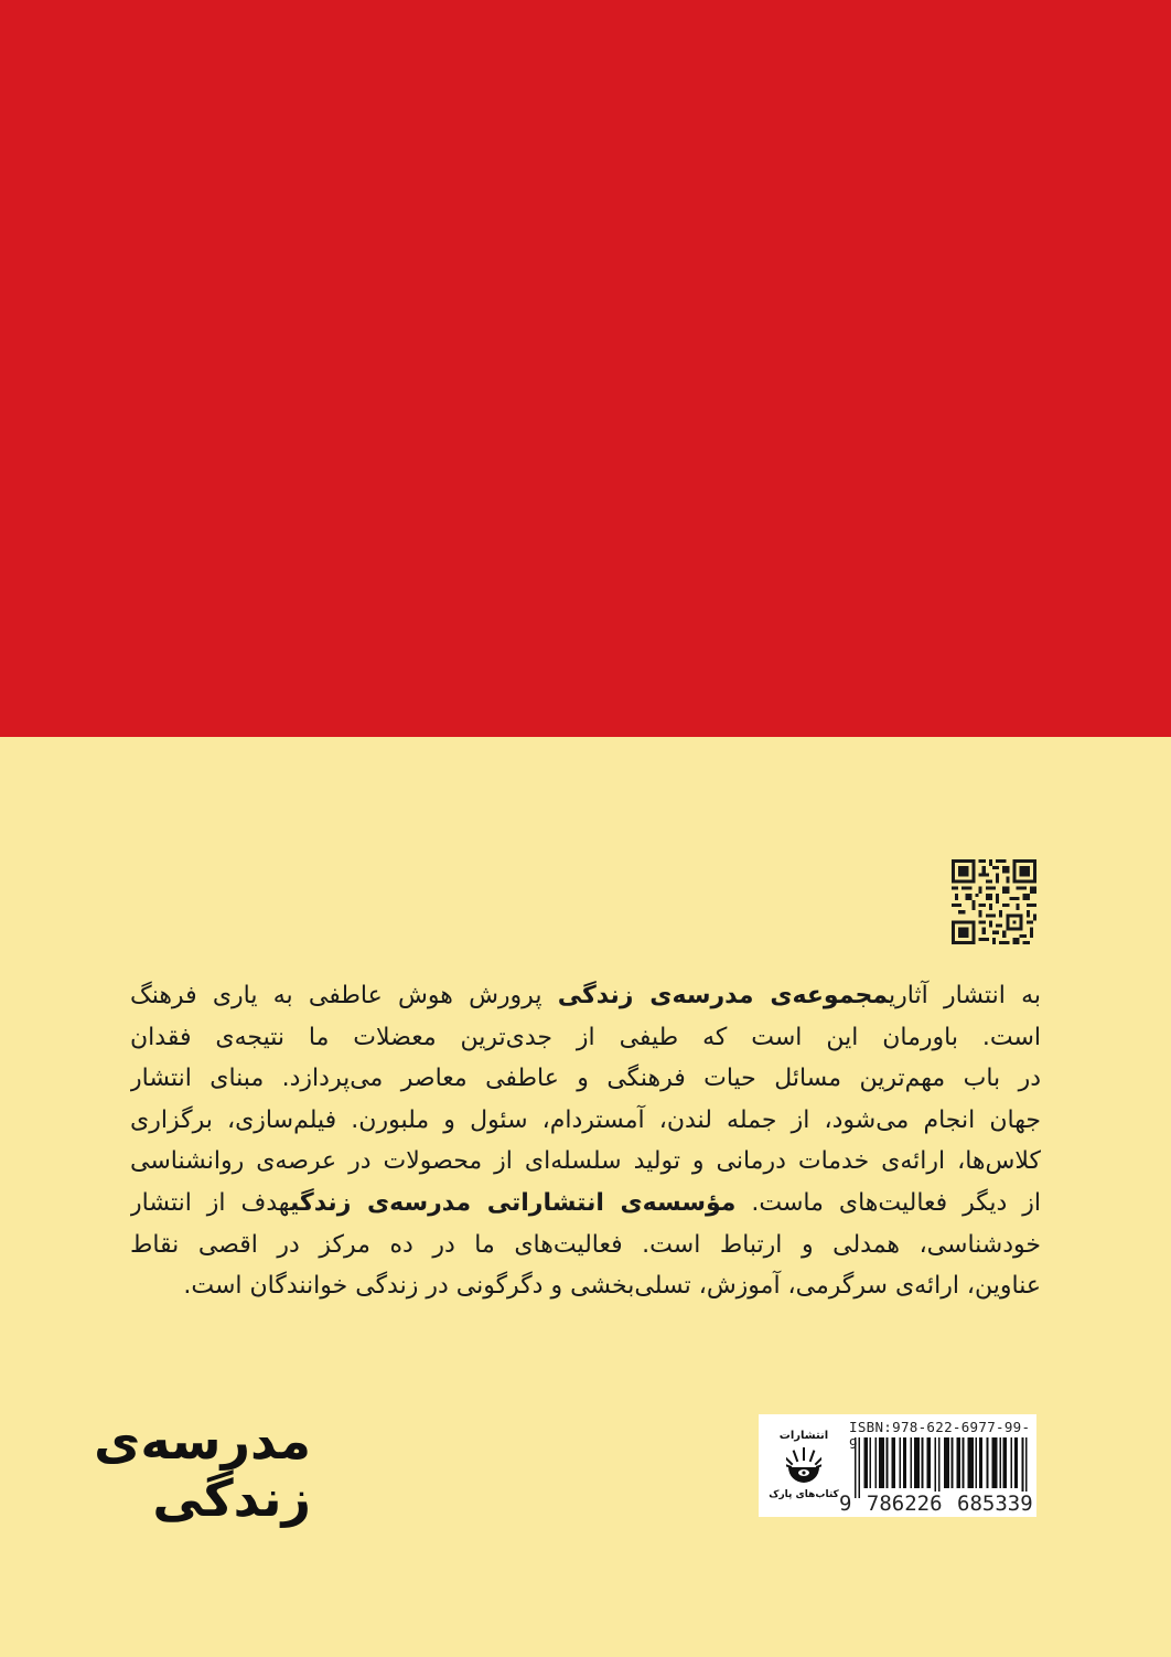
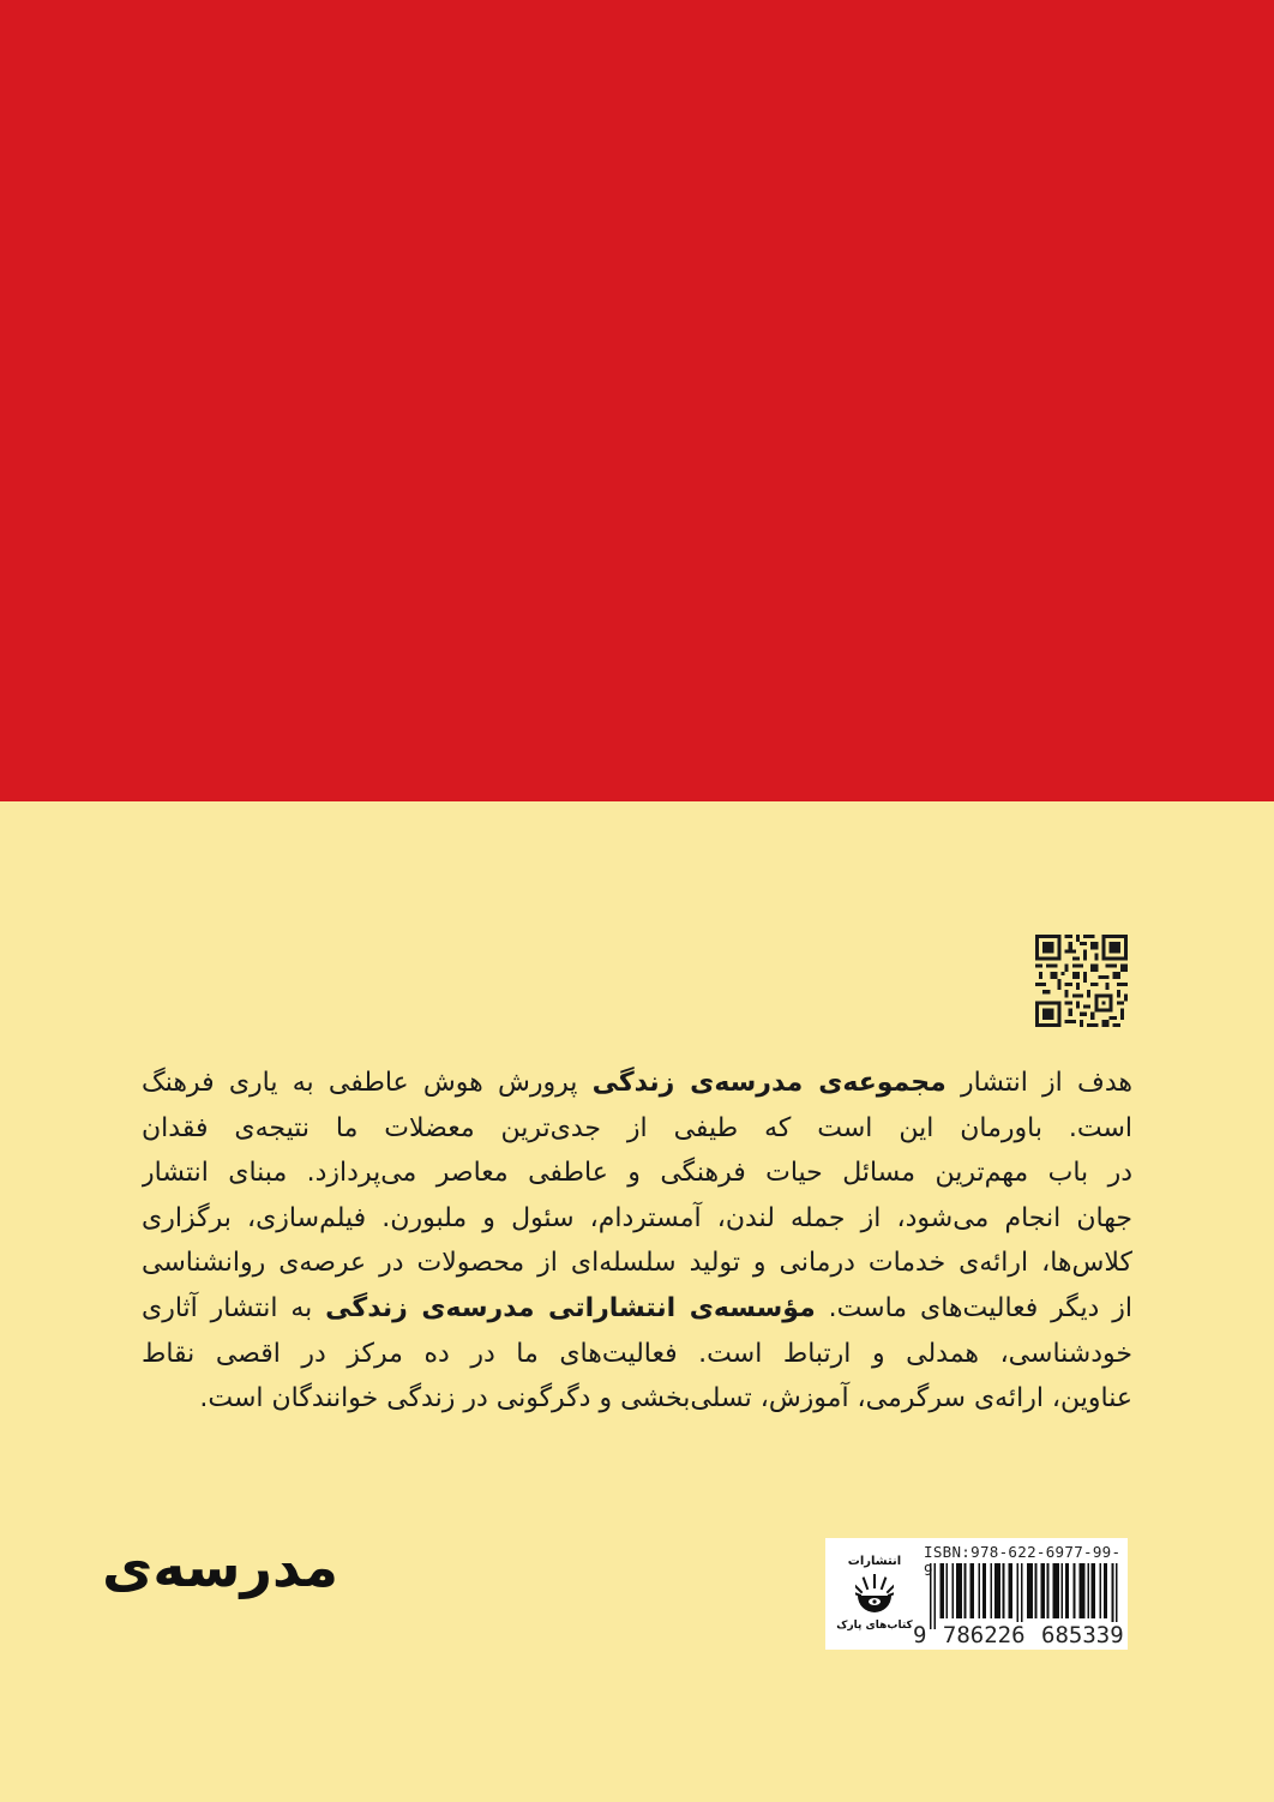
- به انتشار آثاریمجموعه‌ی مدرسه‌ی زندگی پرورش هوش عاطفی به یاری فرهنگ
+ هدف از انتشار مجموعه‌ی مدرسه‌ی زندگی پرورش هوش عاطفی به یاری فرهنگ
  است. باورمان این است که طیفی از جدی‌ترین معضلات ما نتیجه‌ی فقدان
  در باب مهم‌ترین مسائل حیات فرهنگی و عاطفی معاصر می‌پردازد. مبنای انتشار
  جهان انجام می‌شود، از جمله لندن، آمستردام، سئول و ملبورن. فیلم‌سازی، برگزاری
  کلاس‌ها، ارائه‌ی خدمات درمانی و تولید سلسله‌ای از محصولات در عرصه‌ی روانشناسی
- از دیگر فعالیت‌های ماست. مؤسسه‌ی انتشاراتی مدرسه‌ی زندگیهدف از انتشار
+ از دیگر فعالیت‌های ماست. مؤسسه‌ی انتشاراتی مدرسهی زندگی به انتشار آثاری
  خودشناسی، همدلی و ارتباط است. فعالیت‌های ما در ده مرکز در اقصی نقاط
  عناوین، ارائه‌ی سرگرمی، آموزش، تسلی‌بخشی و دگرگونی در زندگی خوانندگان است.
  مدرسه‌ی
- زندگی
  انتشارات
  کتاب‌های پارک
  ISBN:978-622-6977-99-9
  9 786226 685339
